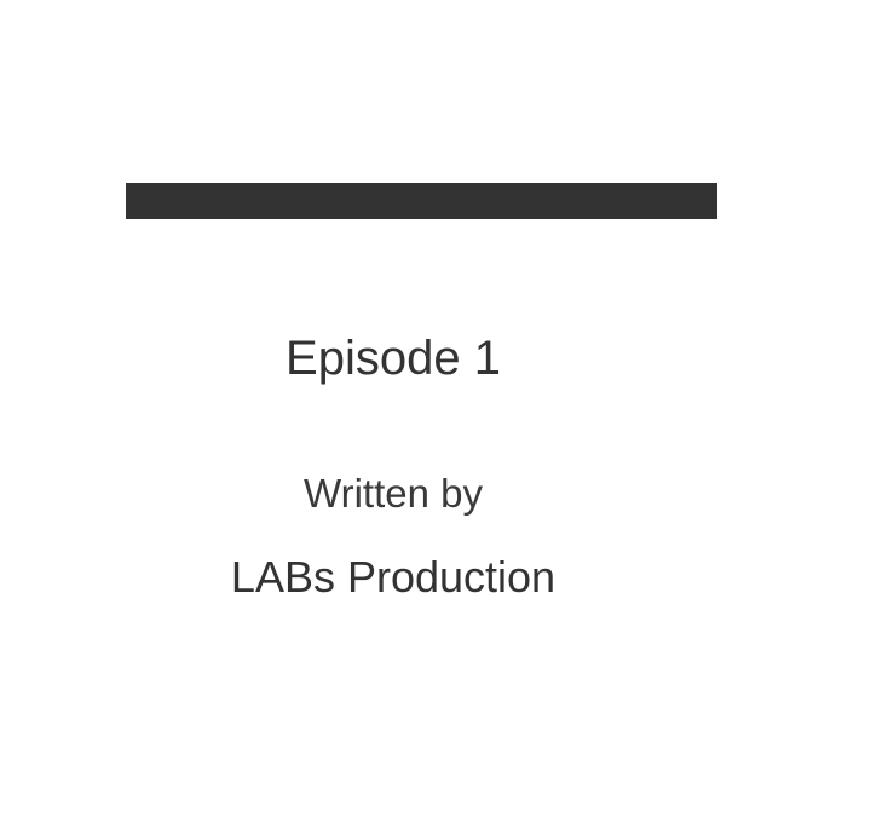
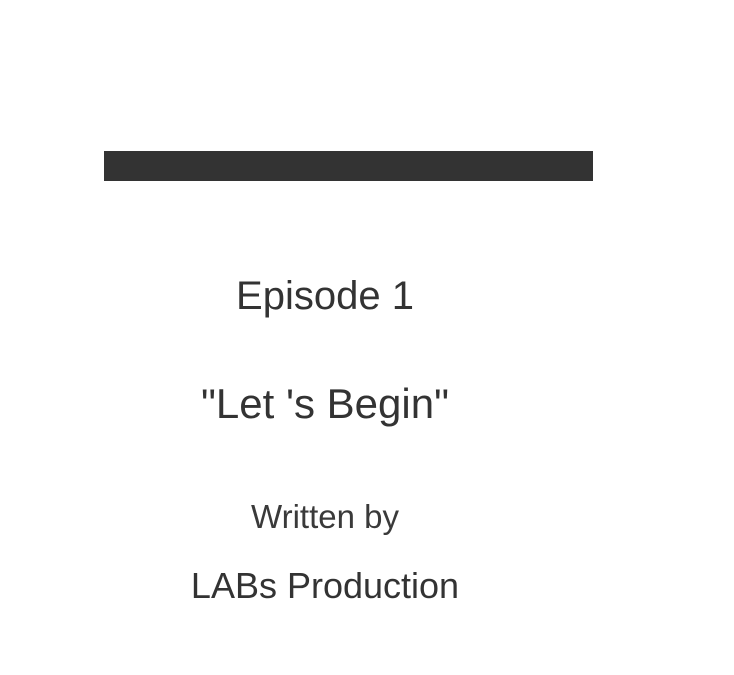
  Episode 1
+ "Let 's Begin"
  Written by
  LABs Production
